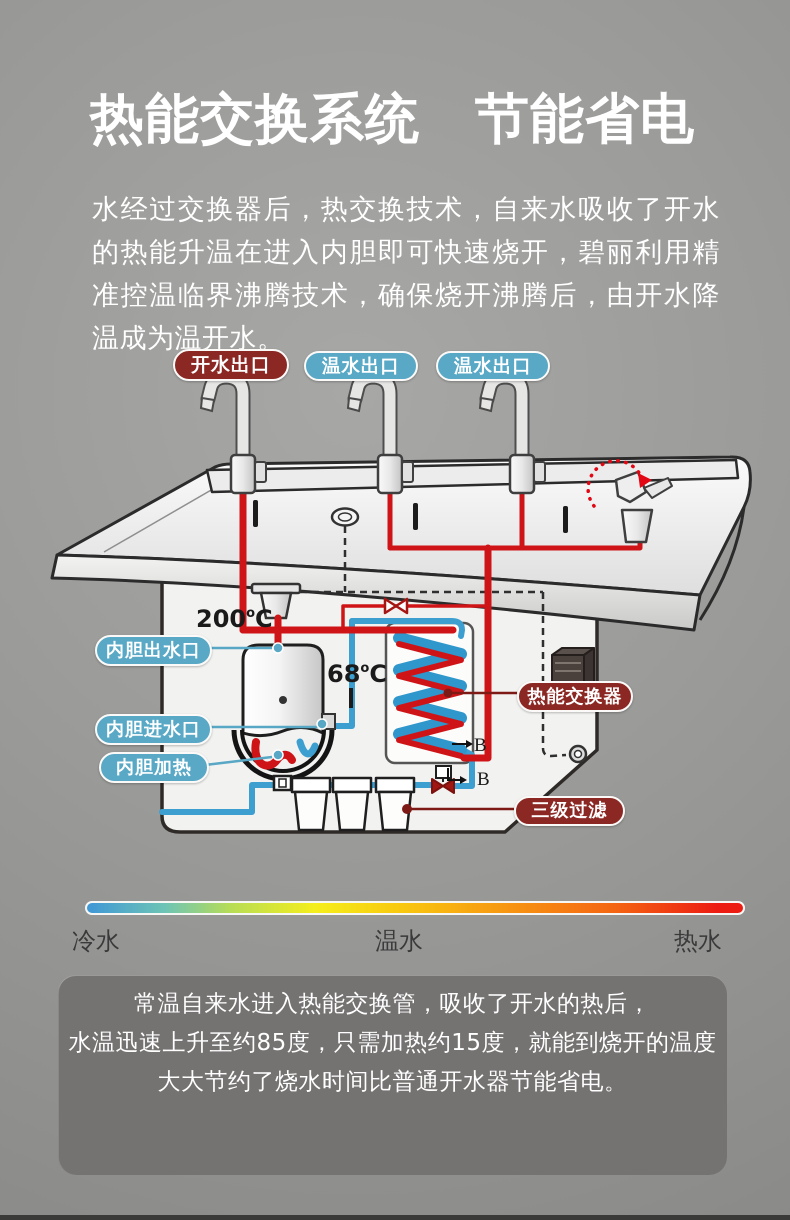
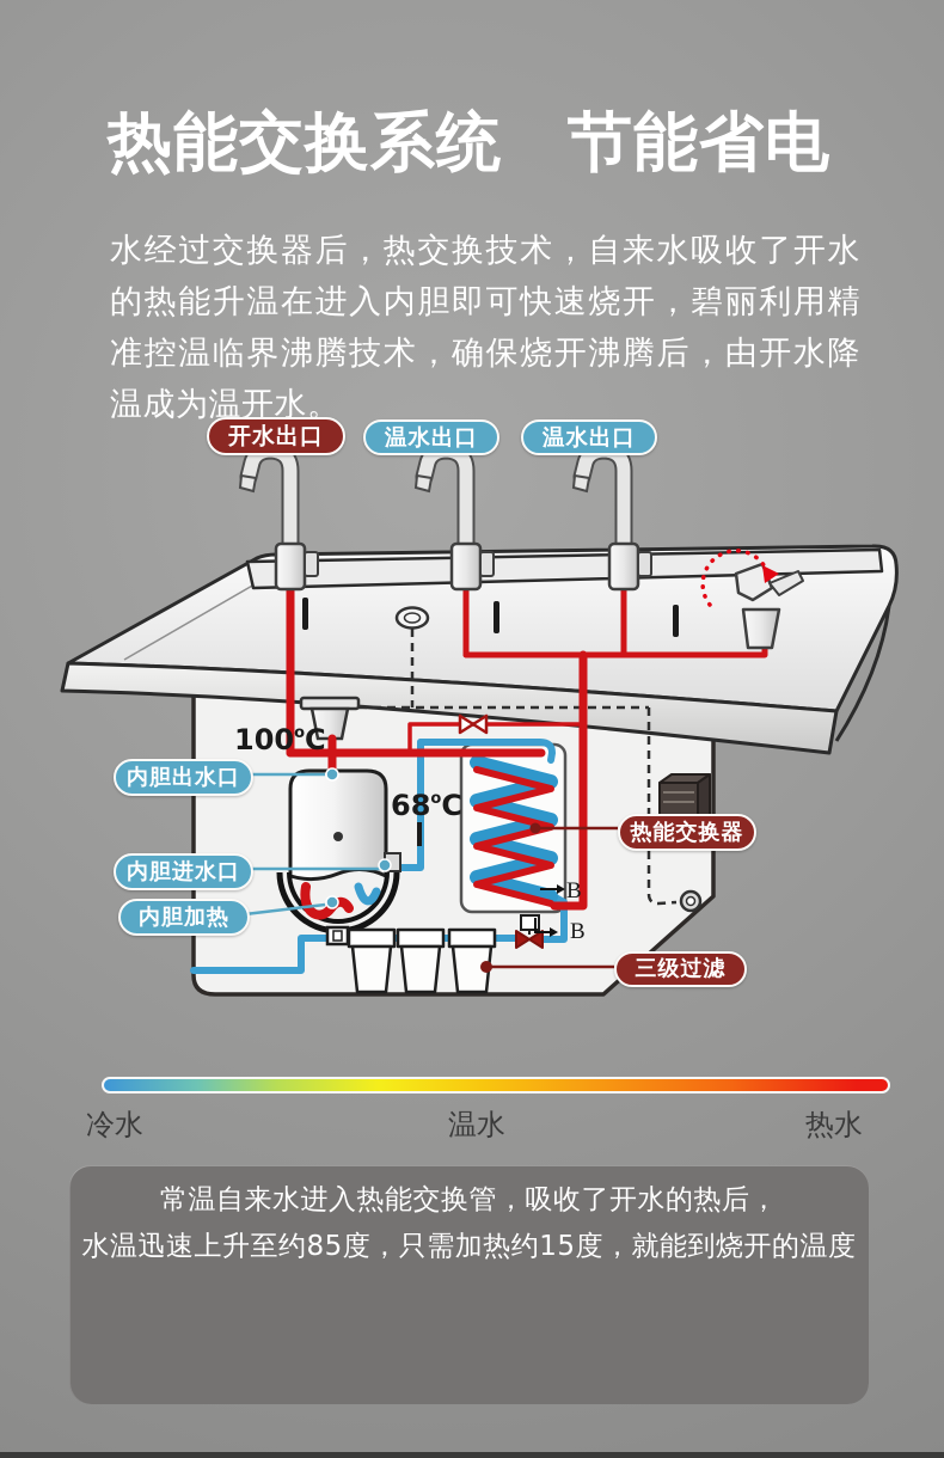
  热能交换系统 节能省电
  水经过交换器后，热交换技术，自来水吸收了开水的热能升温在进入内胆即可快速烧开，碧丽利用精准控温临界沸腾技术，确保烧开沸腾后，由开水降温成为温开水。
- 200oC
+ 100oC
  68oC
  B
  B
  开水出口
  温水出口
  温水出口
  内胆出水口
  内胆进水口
  内胆加热
  热能交换器
  三级过滤
  冷水
  温水
  热水
  常温自来水进入热能交换管，吸收了开水的热后，
  水温迅速上升至约85度，只需加热约15度，就能到烧开的温度
- 大大节约了烧水时间比普通开水器节能省电。
